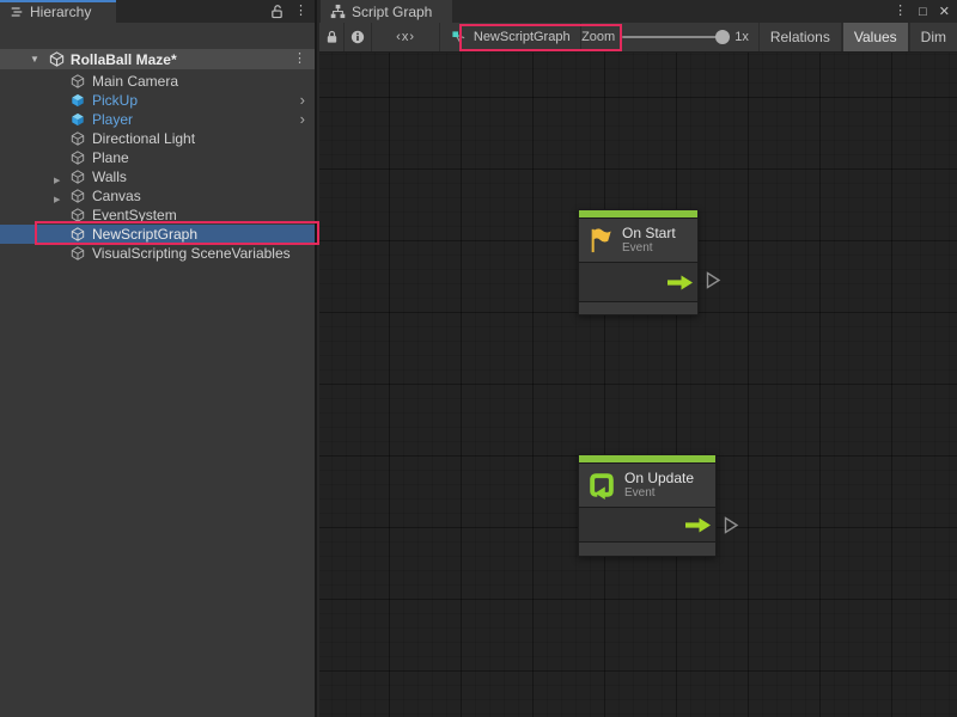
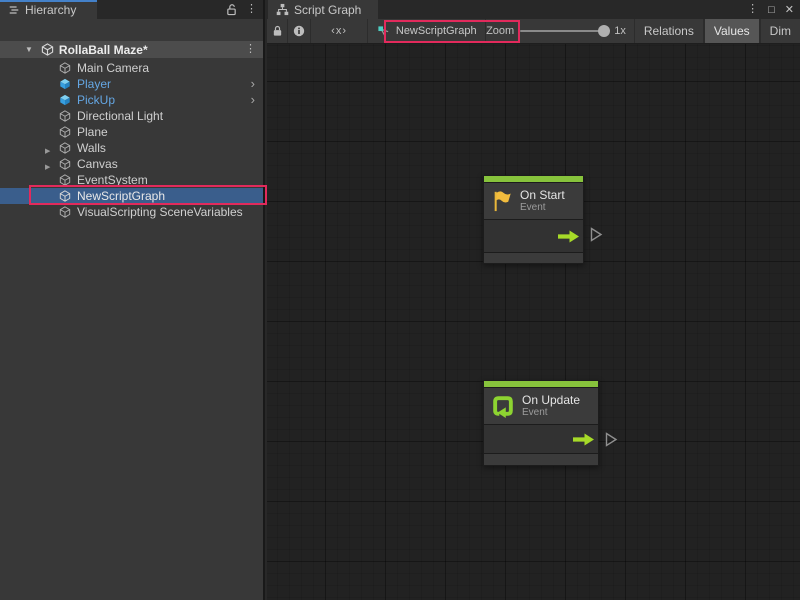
  Hierarchy
  ⋮
  ▼
  RollaBall Maze*
  ⋮
  Main Camera
- PickUp
+ Player
  ›
- Player
+ PickUp
  ›
  Directional Light
  Plane
  Walls
  Canvas
  EventSystem
  NewScriptGraph
  VisualScripting SceneVariables
  Script Graph
  ⋮
  □
  ✕
  ‹x›
  NewScriptGraph
  Zoom
  1x
  Relations
  Values
  Dim
  On Start
  Event
  On Update
  Event
